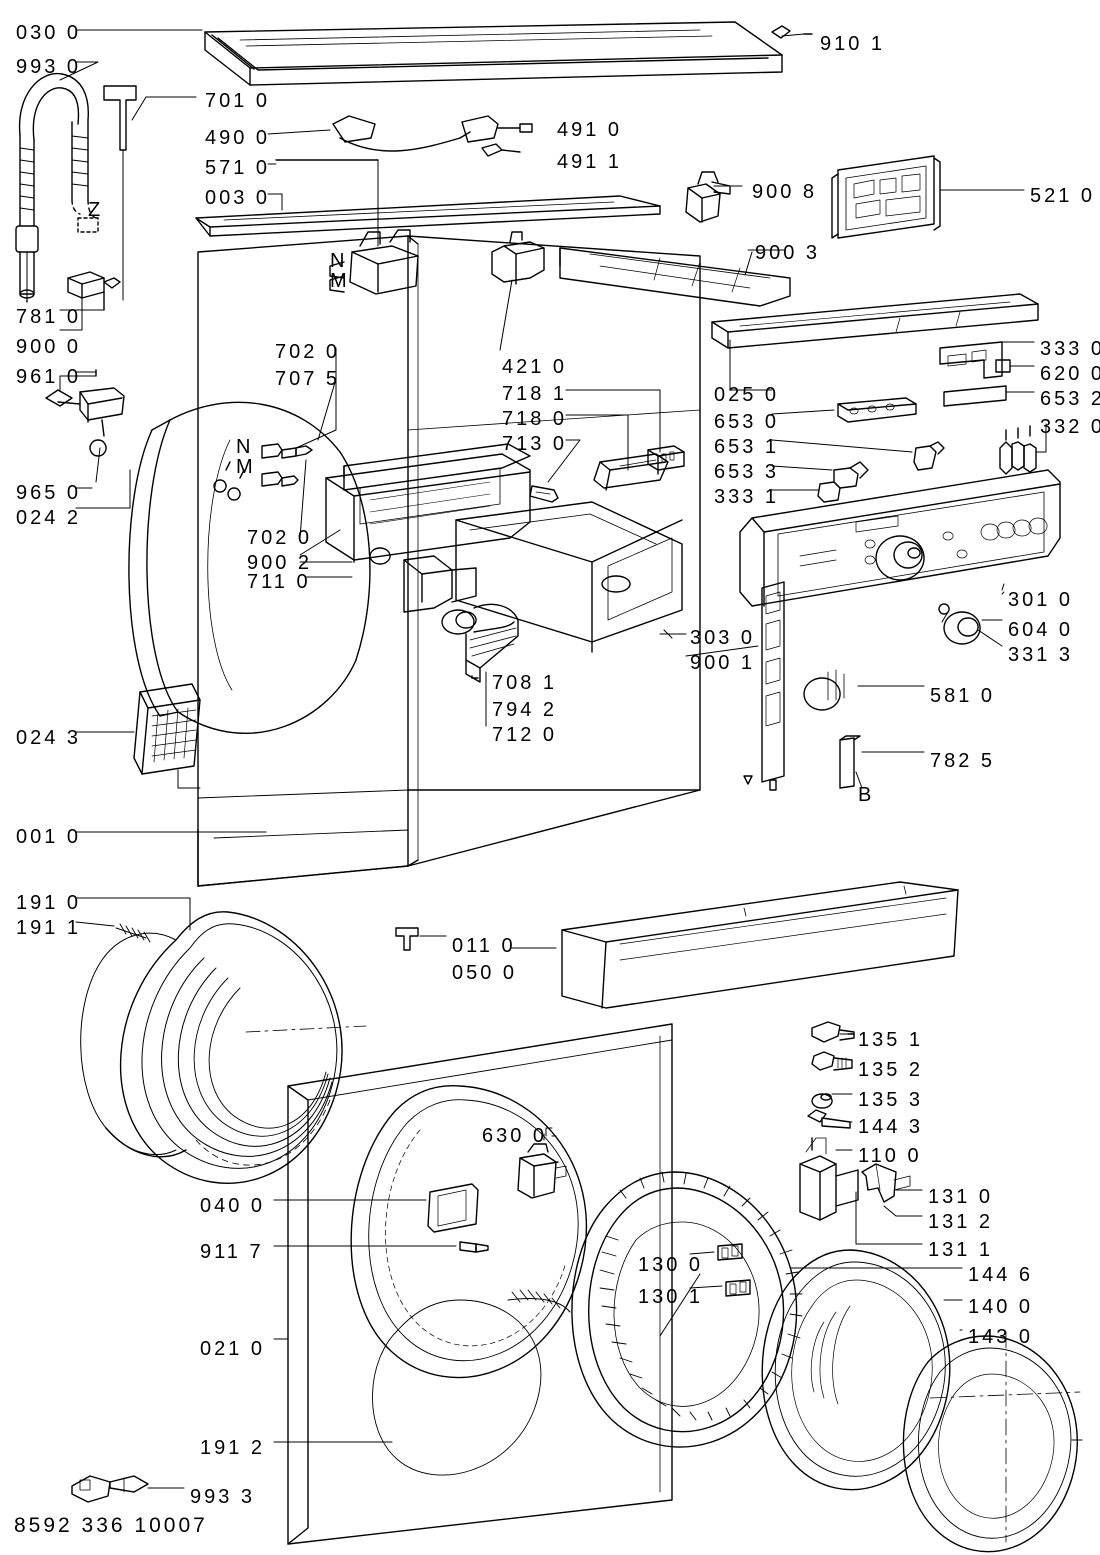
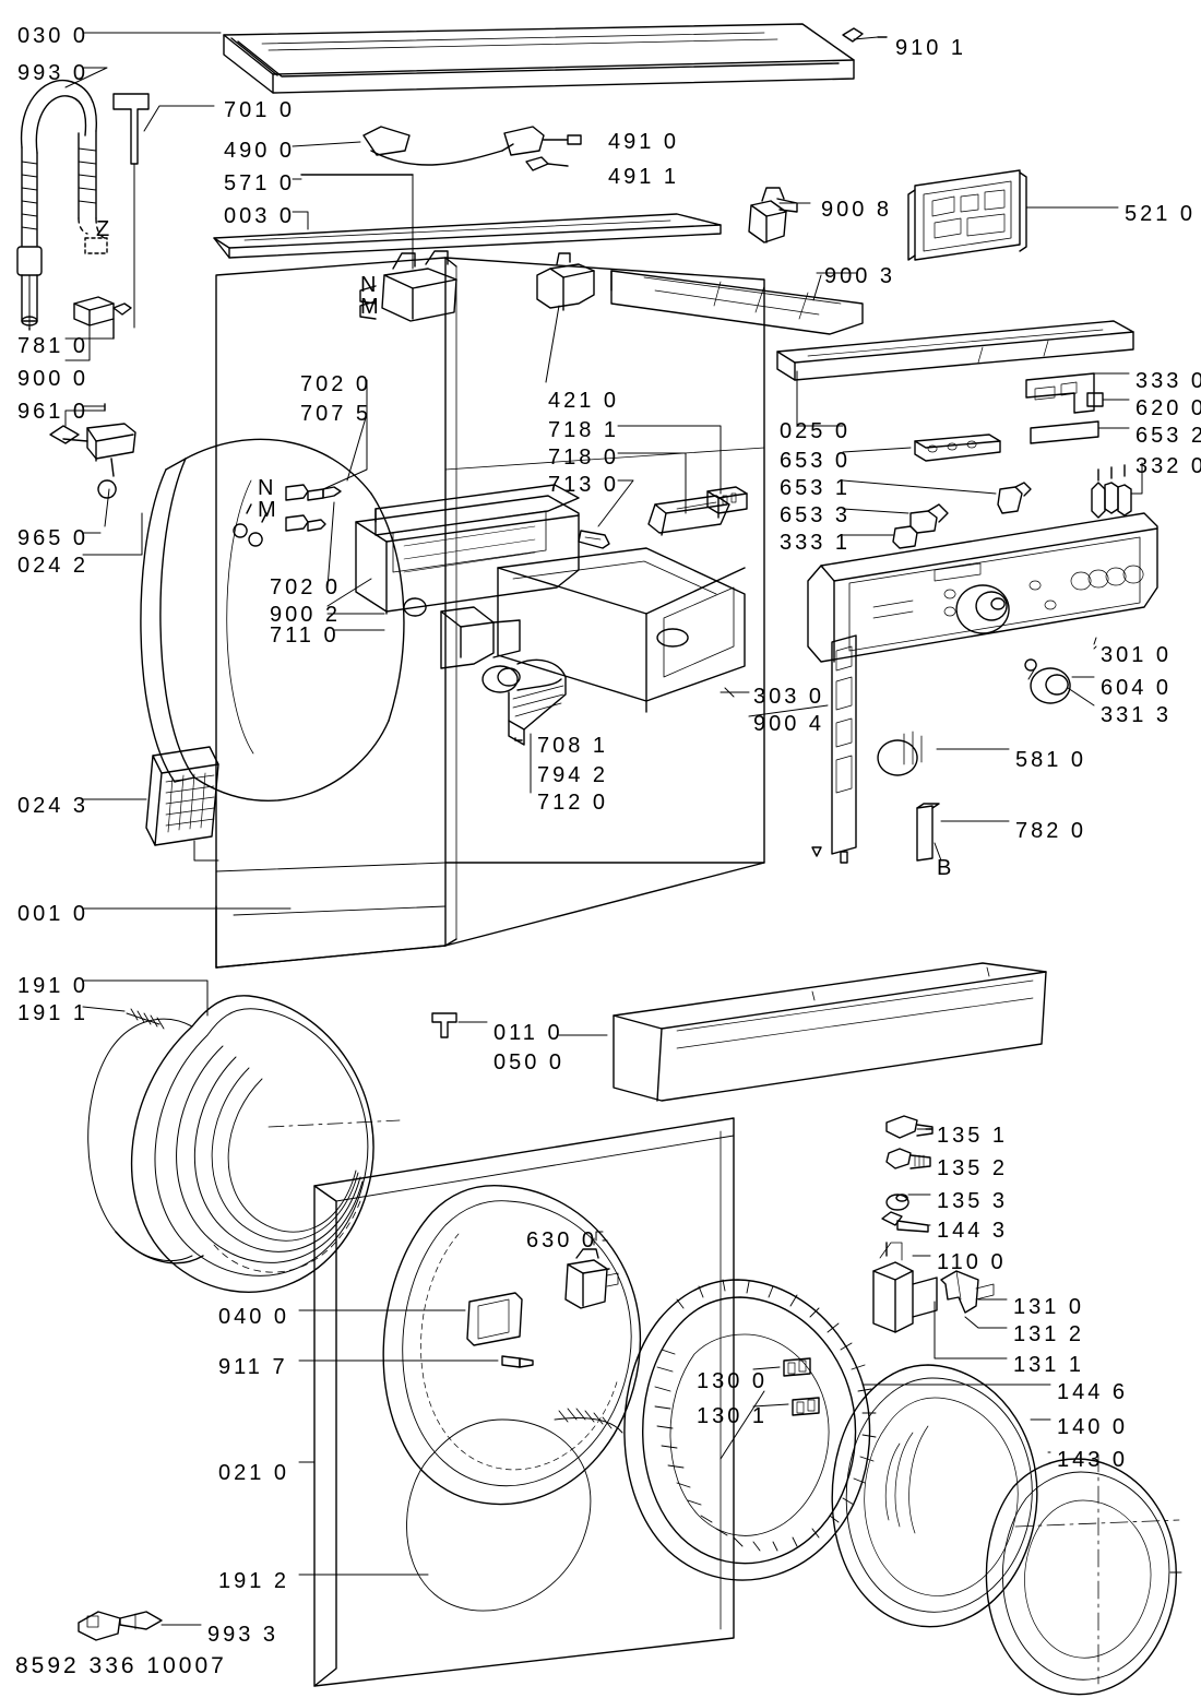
  030 0
  993 0
  910 1
  701 0
  490 0
  491 0
  571 0
  491 1
  003 0
  900 8
  521 0
  900 3
  781 0
  900 0
  961 0
  702 0
  707 5
  333 0
  620 0
  421 0
  718 1
  025 0
  653 2
  718 0
  653 0
  332 0
  713 0
  653 1
  653 3
  965 0
  333 1
  024 2
  702 0
  900 2
  711 0
  301 0
  604 0
  303 0
  331 3
- 900 1
+ 900 4
  708 1
  581 0
  794 2
  712 0
  024 3
- 782 5
+ 782 0
  001 0
  191 0
  191 1
  011 0
  050 0
  135 1
  135 2
  135 3
  144 3
  110 0
  630 0
  131 0
  040 0
  131 2
  131 1
  911 7
  130 0
  144 6
  130 1
  140 0
  143 0
  021 0
  191 2
  993 3
  Z
  N
  M
  N
  M
  B
  8592 336 10007
